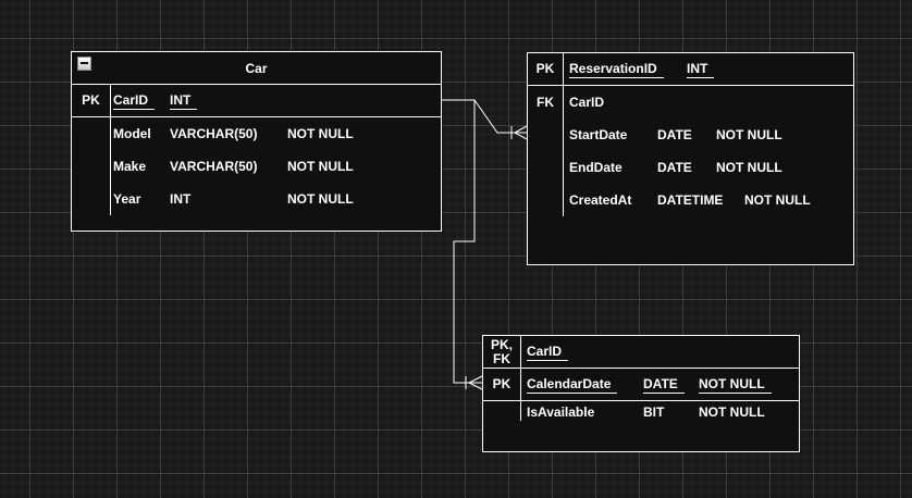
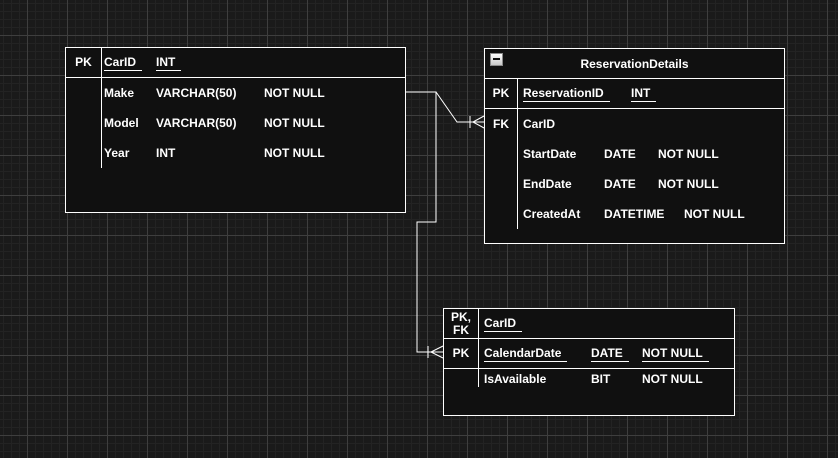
- Car
  PK
  CarID
  INT
- Model
+ Make
  VARCHAR(50)
  NOT NULL
- Make
+ Model
  VARCHAR(50)
  NOT NULL
  Year
  INT
  NOT NULL
+ ReservationDetails
  PK
  ReservationID
  INT
  FK
  CarID
  StartDate
  DATE
  NOT NULL
  EndDate
  DATE
  NOT NULL
  CreatedAt
  DATETIME
  NOT NULL
  PK,
  FK
  CarID
  PK
  CalendarDate
  DATE
  NOT NULL
  IsAvailable
  BIT
  NOT NULL
